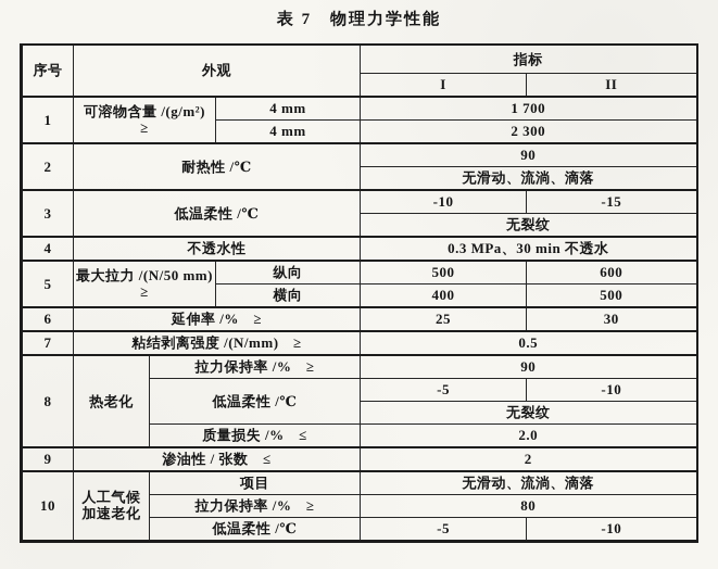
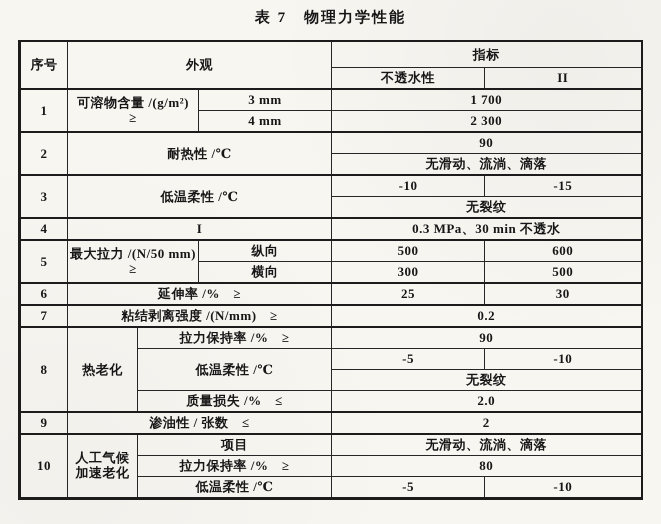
  表 7 物理力学性能
  序号	外观	指标
- I	II
+ 不透水性	II
- 1	可溶物含量 /(g/m²)≥	4 mm	1 700
+ 1	可溶物含量 /(g/m²)≥	3 mm	1 700
  4 mm	2 300
  2	耐热性 /℃	90
  无滑动、流淌、滴落
  3	低温柔性 /℃	-10	-15
  无裂纹
- 4	不透水性	0.3 MPa、30 min 不透水
+ 4	I	0.3 MPa、30 min 不透水
  5	最大拉力 /(N/50 mm)≥	纵向	500	600
- 横向	400	500
+ 横向	300	500
  6	延伸率 /% ≥	25	30
- 7	粘结剥离强度 /(N/mm) ≥	0.5
+ 7	粘结剥离强度 /(N/mm) ≥	0.2
  8	热老化	拉力保持率 /% ≥	90
  低温柔性 /℃	-5	-10
  无裂纹
  质量损失 /% ≤	2.0
  9	渗油性 / 张数 ≤	2
  10	人工气候加速老化	项目	无滑动、流淌、滴落
  拉力保持率 /% ≥	80
  低温柔性 /℃	-5	-10
